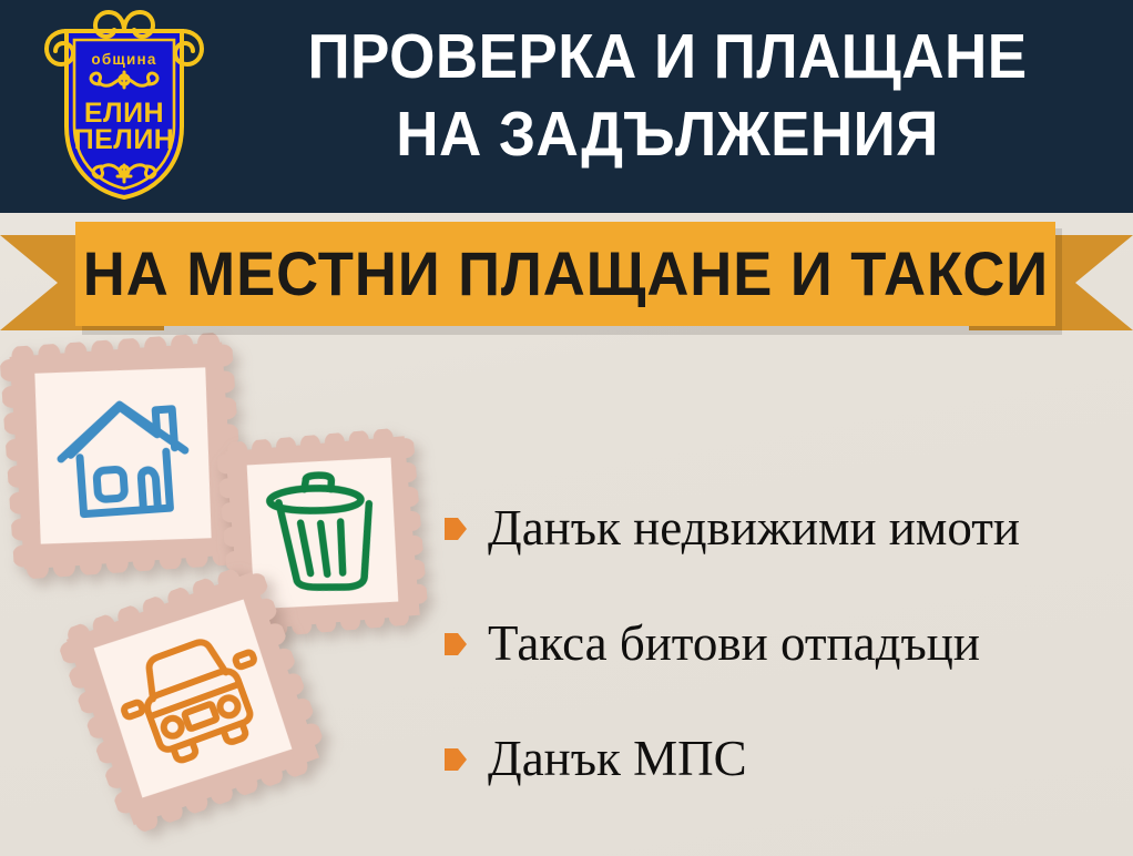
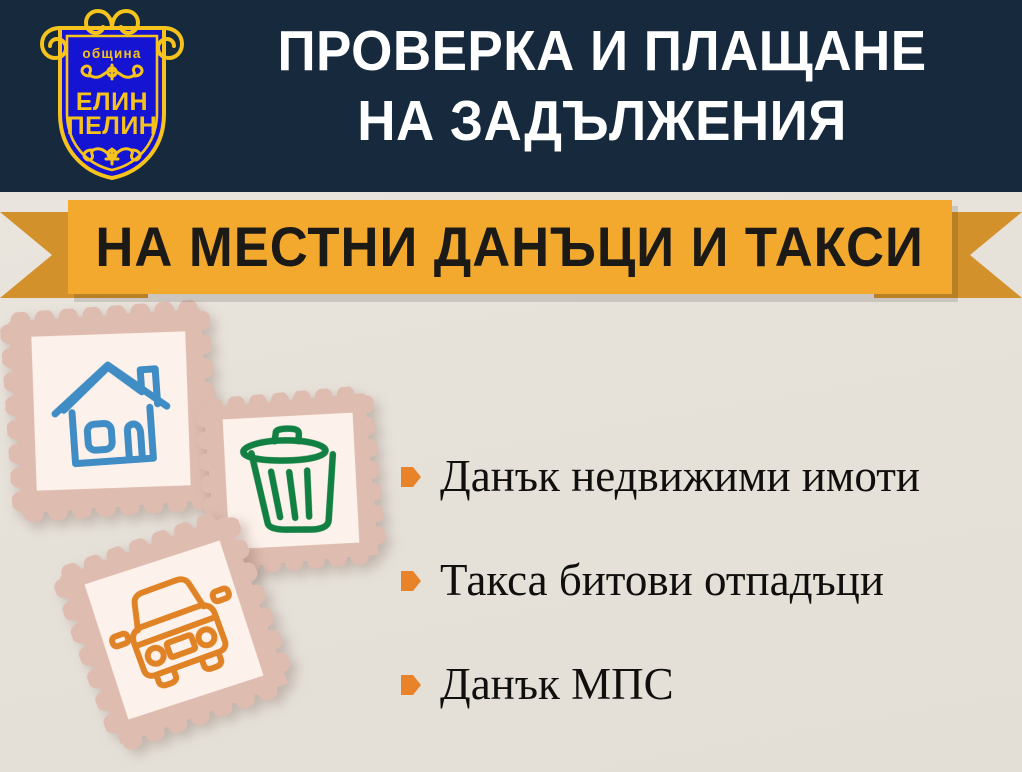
  община
  ЕЛИН
  ПЕЛИН
  ПРОВЕРКА И ПЛАЩАНЕ
  НА ЗАДЪЛЖЕНИЯ
- НА МЕСТНИ ПЛАЩАНЕ И ТАКСИ
+ НА МЕСТНИ ДАНЪЦИ И ТАКСИ
  Данък недвижими имоти
  Такса битови отпадъци
  Данък МПС
